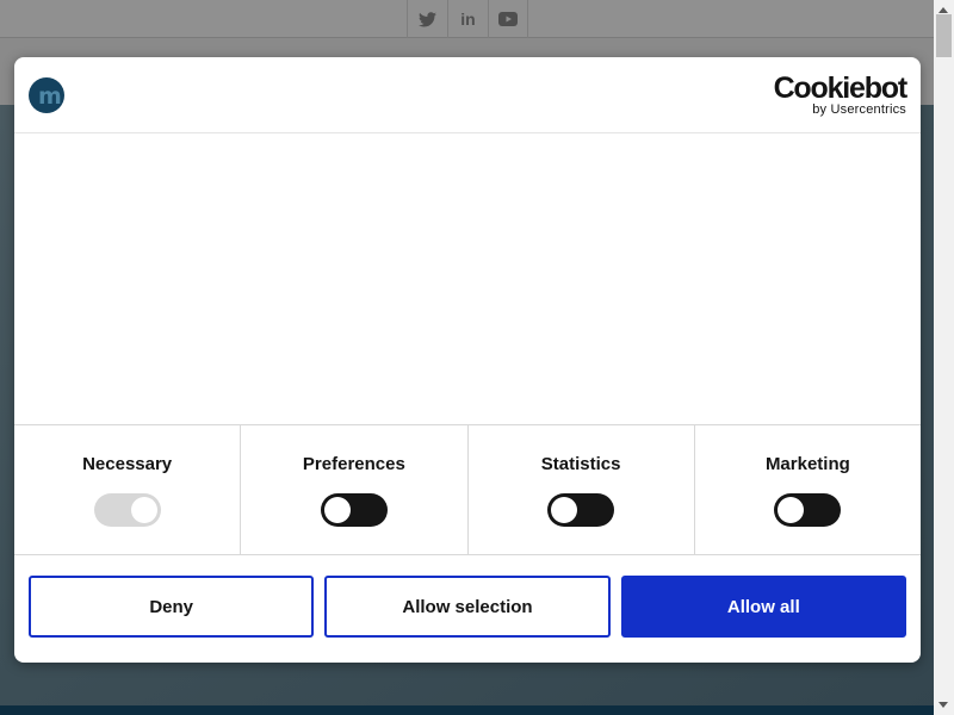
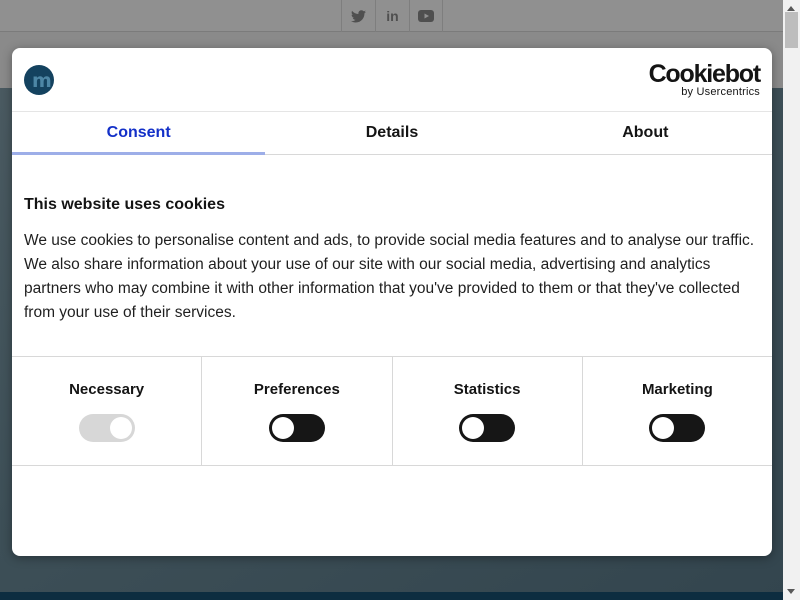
  in
  m
  Cookiebot
  by Usercentrics
+ Consent
+ Details
+ About
+ This website uses cookies
+ We use cookies to personalise content and ads, to provide social media features and to analyse our traffic. We also share information about your use of our site with our social media, advertising and analytics partners who may combine it with other information that you've provided to them or that they've collected from your use of their services.
  Necessary
  Preferences
  Statistics
  Marketing
- Deny
- Allow selection
- Allow all
